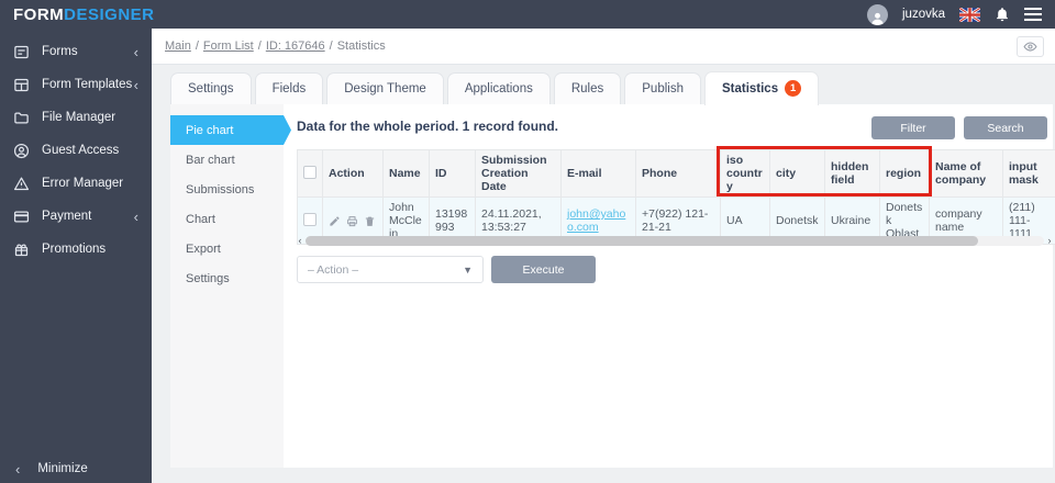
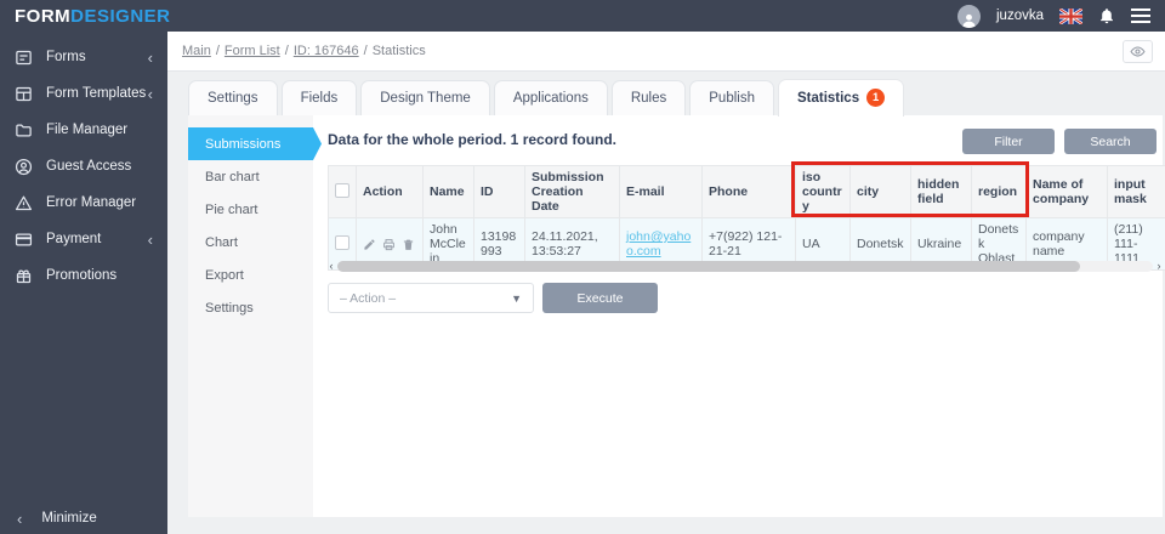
  FORMDESIGNER
  juzovka
  Forms
  ‹
  Form Templates
  ‹
  File Manager
  Guest Access
  Error Manager
  Payment
  ‹
  Promotions
  ‹
  Minimize
  Main / Form List / ID: 167646 / Statistics
  Settings
  Fields
  Design Theme
  Applications
  Rules
  Publish
  Statistics 1
- Pie chart
+ Submissions
  Bar chart
- Submissions
+ Pie chart
  Chart
  Export
  Settings
  Data for the whole period. 1 record found.
  Filter
  Search
  	Action	Name	ID	Submission Creation Date	E-mail	Phone	iso country	city	hidden field	region	Name of company	input mask
  		John McClein	13198993	24.11.2021, 13:53:27	john@yahoo.com	+7(922) 121-21-21	UA	Donetsk	Ukraine	Donetsk Oblast	company name	(211) 111-1111
  ‹
  ›
  – Action –
  ▼
  Execute
